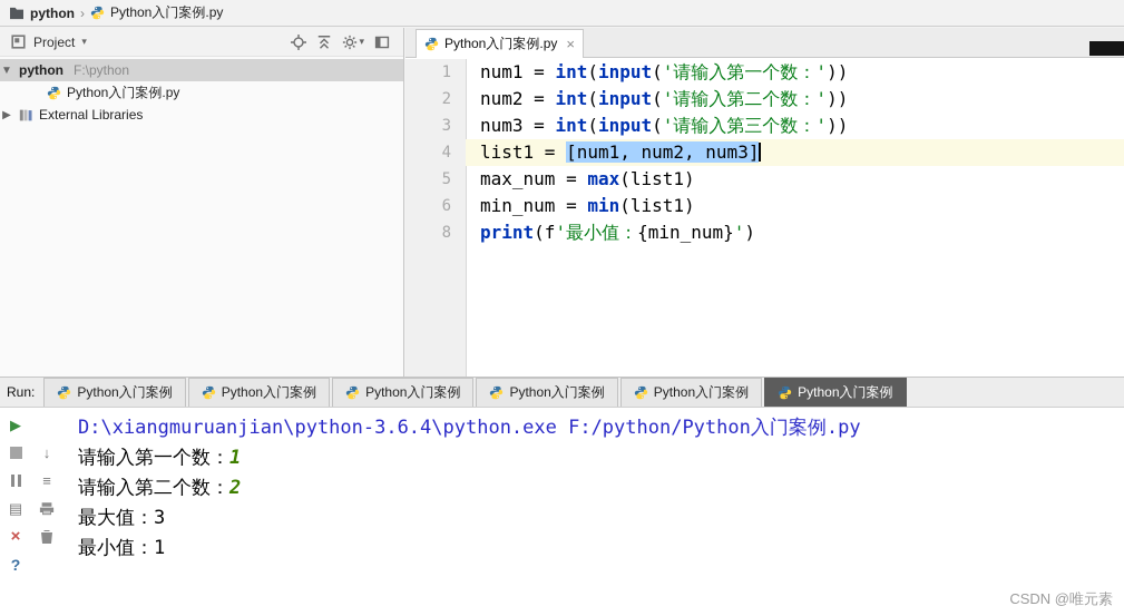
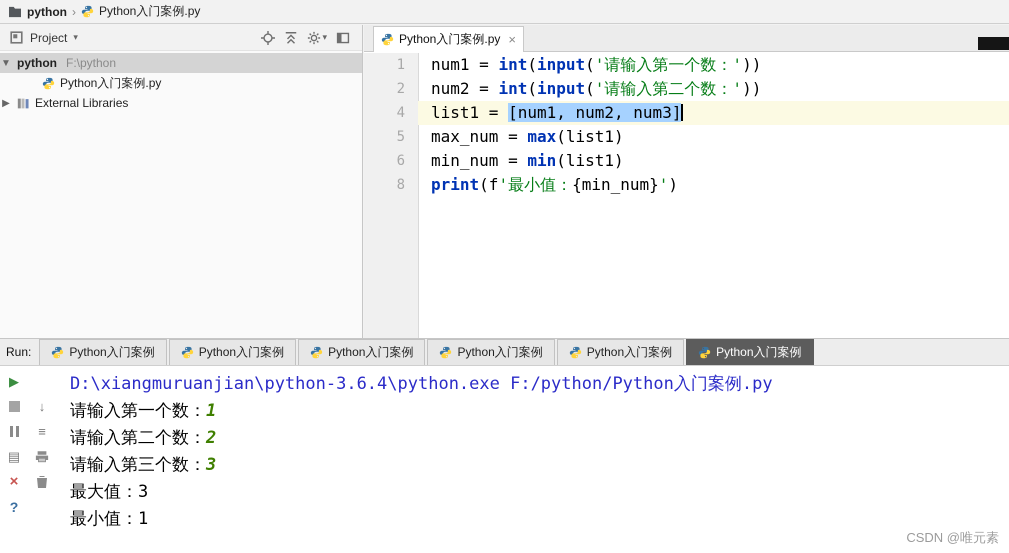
  python
  ›
  Python入门案例.py
  Project
  ▾
  ▾
  ▼
  python
  F:\python
  Python入门案例.py
  ▶
  External Libraries
  Python入门案例.py
  ×
  1
  num1 = int(input('请输入第一个数：'))
  2
  num2 = int(input('请输入第二个数：'))
- 3
- num3 = int(input('请输入第三个数：'))
  4
  list1 = [num1, num2, num3]
  5
  max_num = max(list1)
  6
  min_num = min(list1)
  8
  print(f'最小值：{min_num}')
  Run:
  Python入门案例
  Python入门案例
  Python入门案例
  Python入门案例
  Python入门案例
  Python入门案例
  ▶
  ↓
  ≡
  ▤
  ×
  ?
  D:\xiangmuruanjian\python-3.6.4\python.exe F:/python/Python入门案例.py
  请输入第一个数：1
  请输入第二个数：2
+ 请输入第三个数：3
  最大值：3
  最小值：1
  CSDN @唯元素
